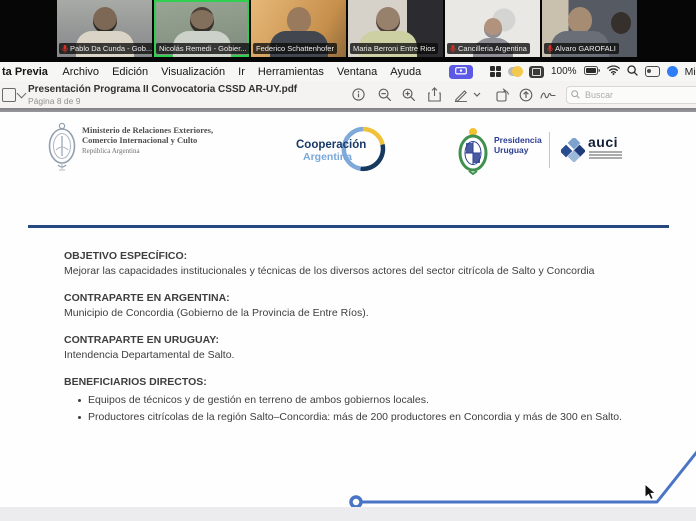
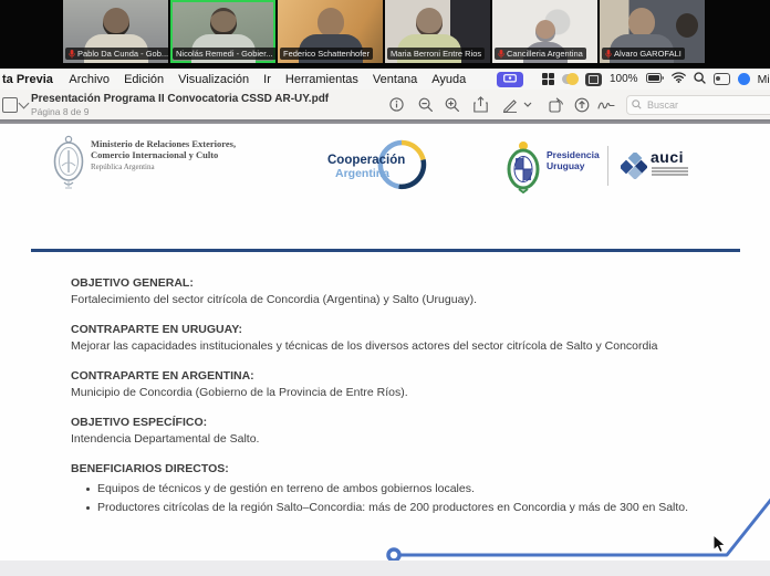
  Pablo Da Cunda - Gob...
  Nicolás Remedi - Gobier...
  Federico Schattenhofer
  Maria Berroni Entre Rios
  Cancilleria Argentina
  Alvaro GAROFALI
  ta Previa
  Archivo
  Edición
  Visualización
  Ir
  Herramientas
  Ventana
  Ayuda
  100%
  Presentación Programa II Convocatoria CSSD AR-UY.pdf
  Página 8 de 9
  Buscar
  Ministerio de Relaciones Exteriores,
  Comercio Internacional y Culto
  República Argentina
  Cooperación
  Argentina
  Presidencia
  Uruguay
  auci
+ OBJETIVO GENERAL:
+ Fortalecimiento del sector citrícola de Concordia (Argentina) y Salto (Uruguay).
- OBJETIVO ESPECÍFICO:
+ CONTRAPARTE EN URUGUAY:
  Mejorar las capacidades institucionales y técnicas de los diversos actores del sector citrícola de Salto y Concordia
  CONTRAPARTE EN ARGENTINA:
  Municipio de Concordia (Gobierno de la Provincia de Entre Ríos).
- CONTRAPARTE EN URUGUAY:
+ OBJETIVO ESPECÍFICO:
  Intendencia Departamental de Salto.
  BENEFICIARIOS DIRECTOS:
  Equipos de técnicos y de gestión en terreno de ambos gobiernos locales.
  Productores citrícolas de la región Salto–Concordia: más de 200 productores en Concordia y más de 300 en Salto.
